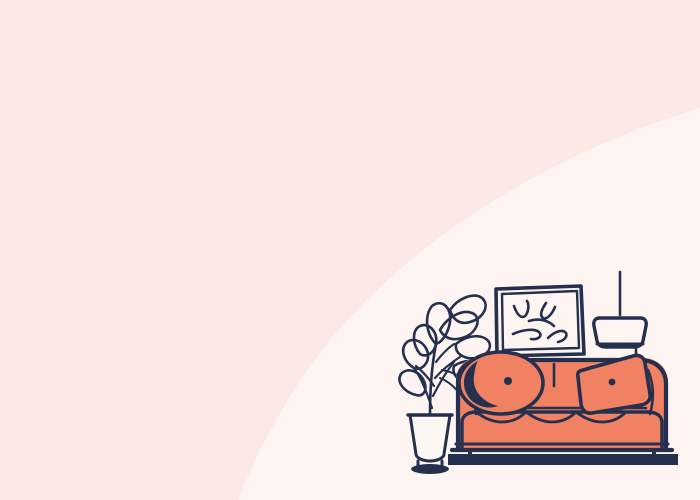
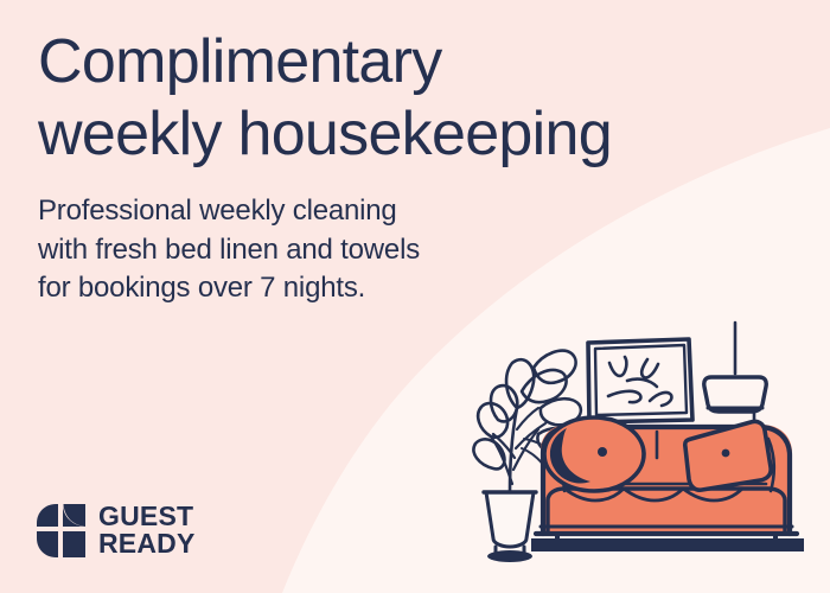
+ Complimentary
+ weekly housekeeping
+ Professional weekly cleaning
+ with fresh bed linen and towels
+ for bookings over 7 nights.
+ GUEST
+ READY
